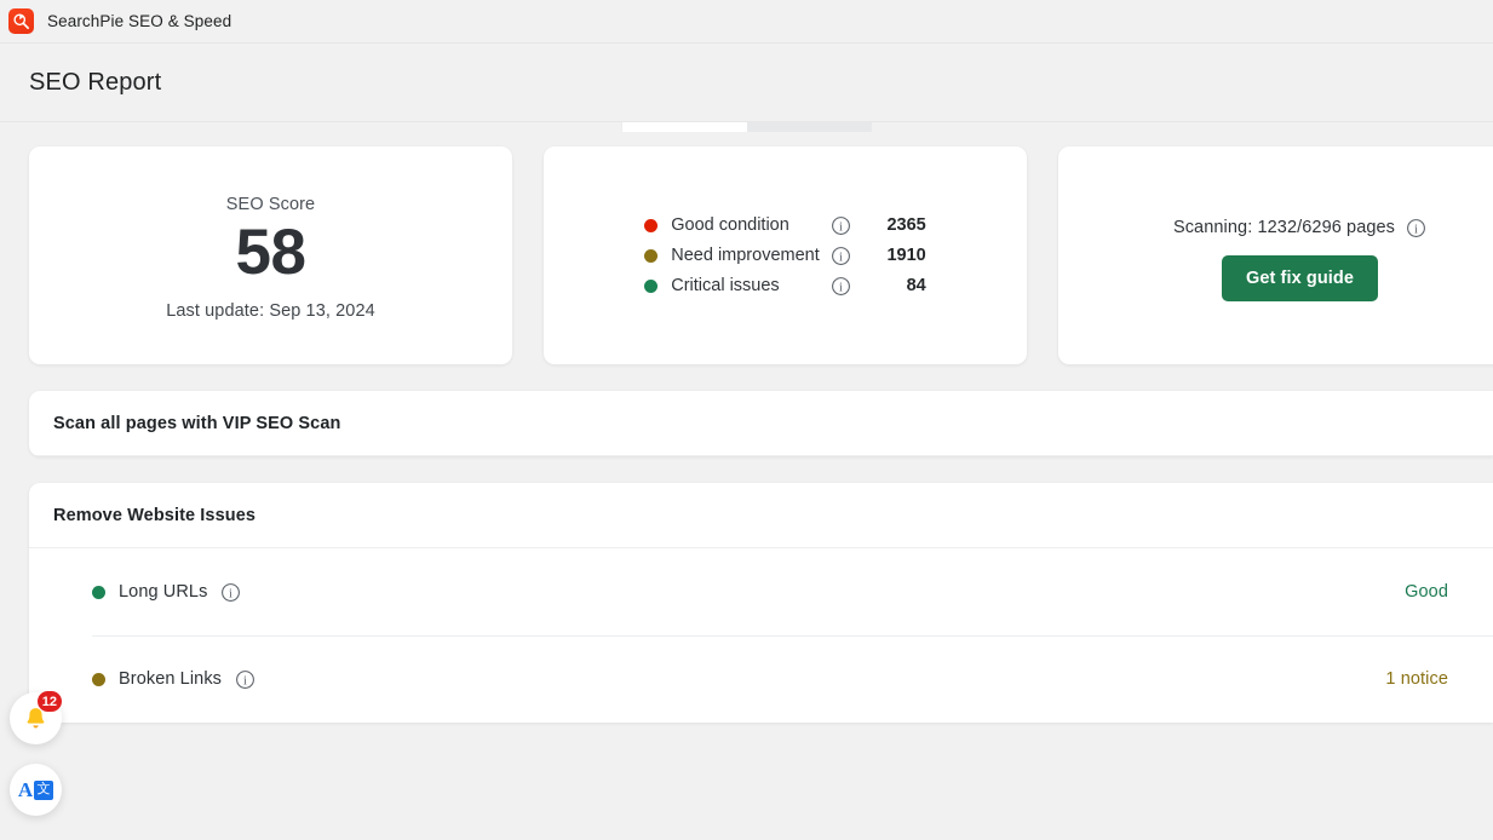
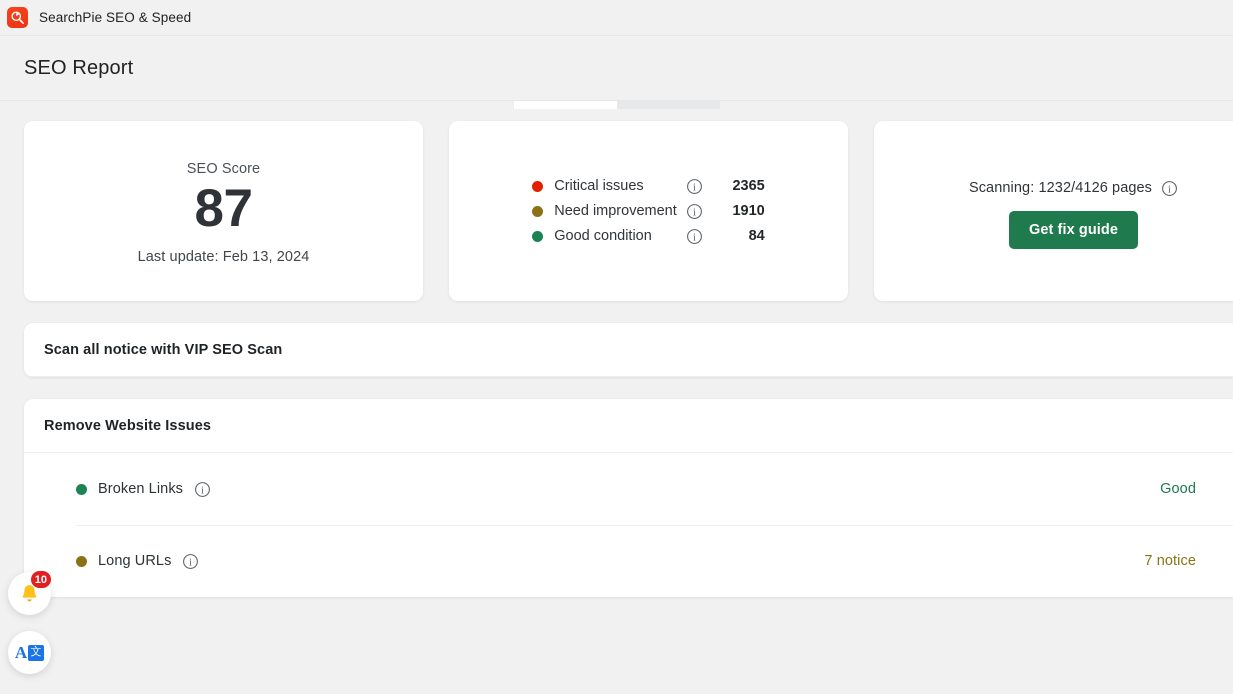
  SearchPie SEO & Speed
  SEO Report
  SEO Score
- 58
+ 87
- Last update: Sep 13, 2024
+ Last update: Feb 13, 2024
- 	Good condition	i	2365
+ 	Critical issues	i	2365
  	Need improvement	i	1910
- 	Critical issues	i	84
+ 	Good condition	i	84
- Scanning: 1232/6296 pages
+ Scanning: 1232/4126 pages
  i
  Get fix guide
- Scan all pages with VIP SEO Scan
+ Scan all notice with VIP SEO Scan
  Remove Website Issues
- Long URLs
+ Broken Links
  i
  Good
- Broken Links
+ Long URLs
  i
- 1 notice
+ 7 notice
- 12
+ 10
  A
  文
